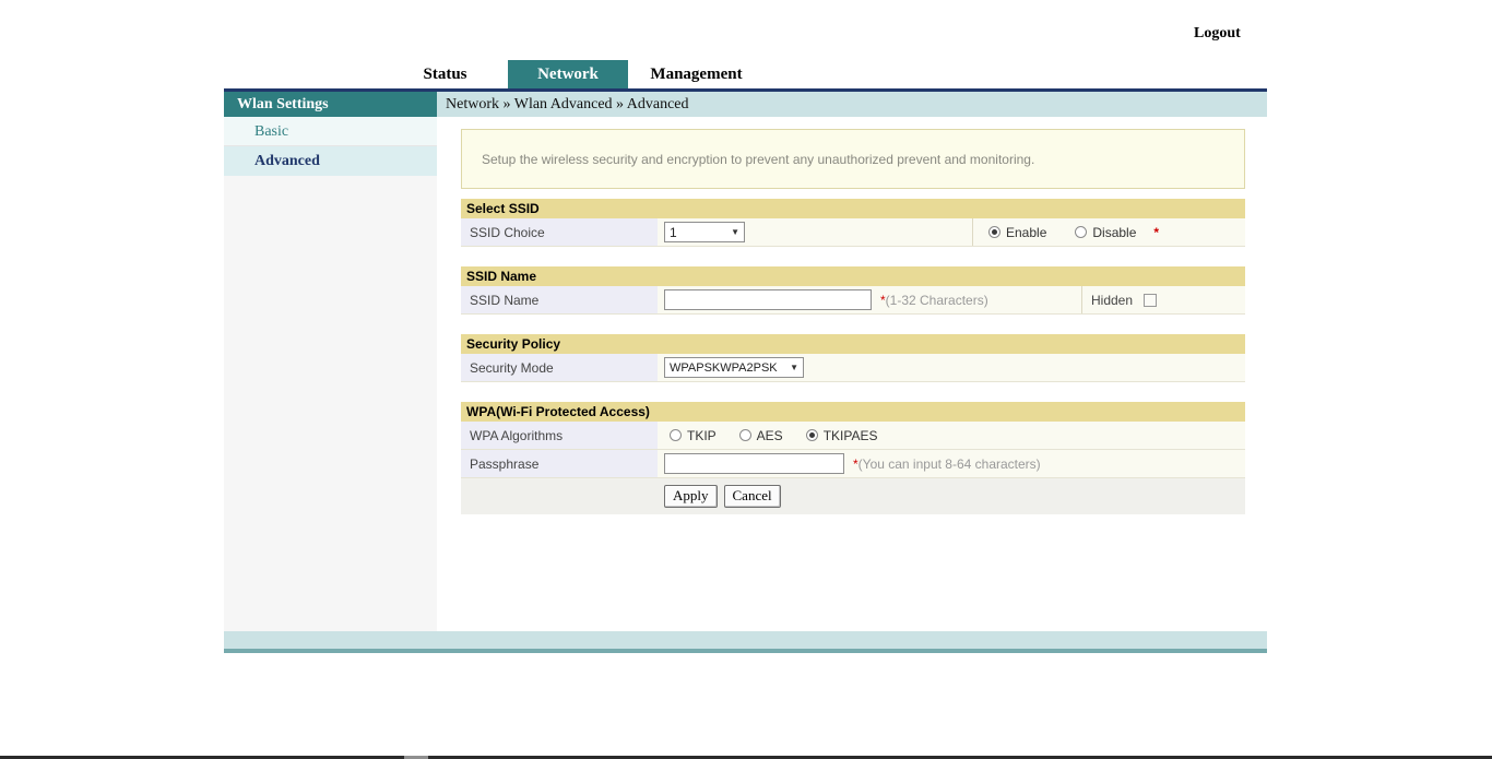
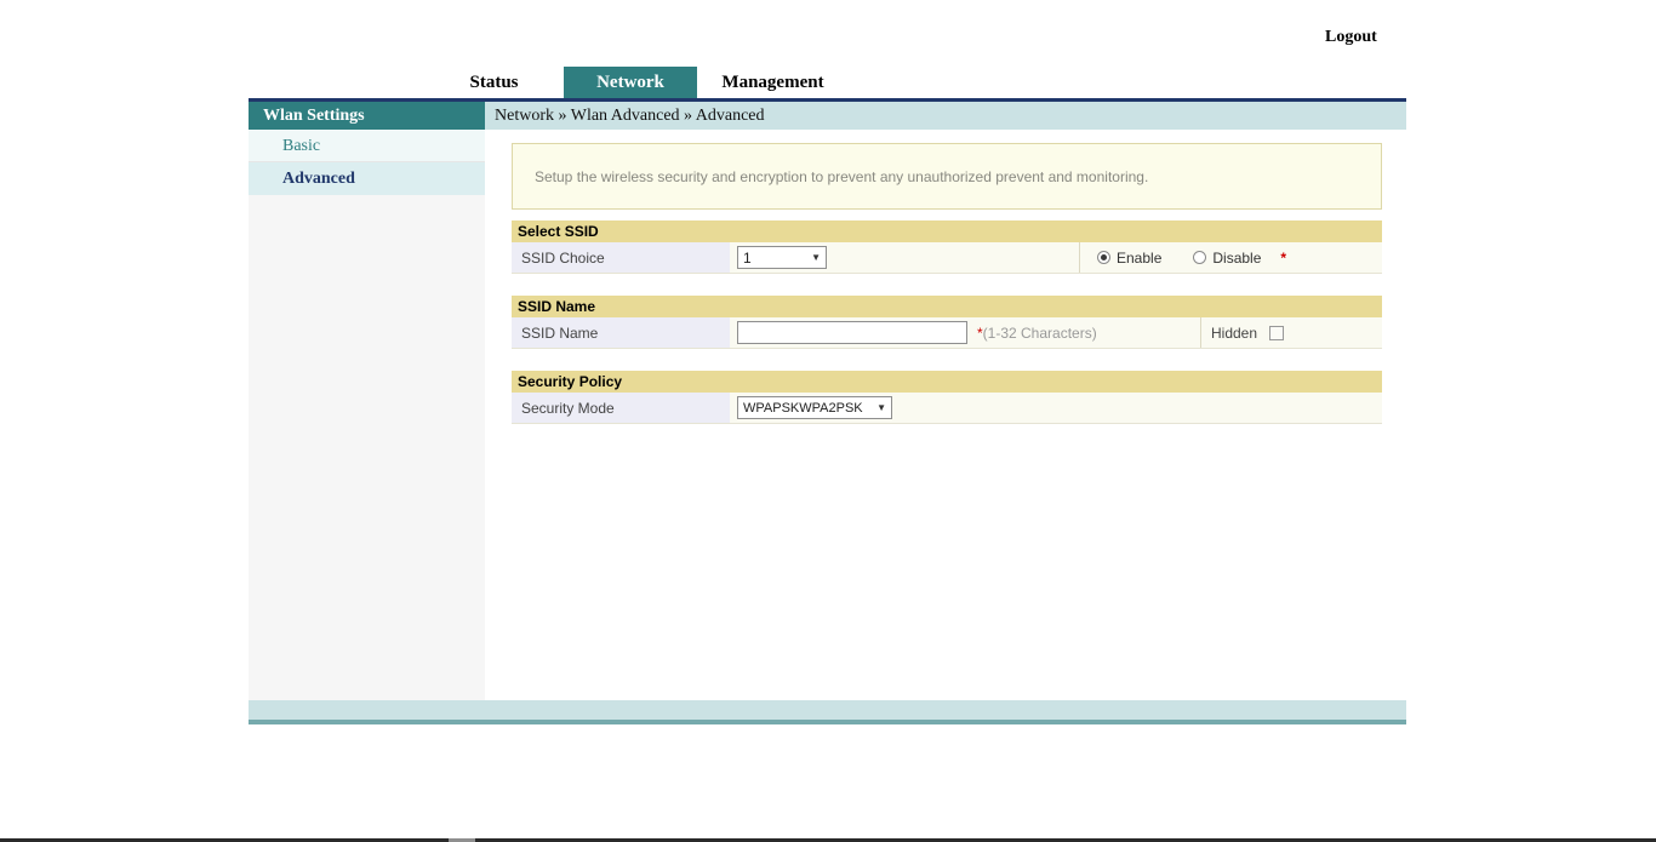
  Logout
  Status
  Network
  Management
  Wlan Settings
  Basic
  Advanced
  Network » Wlan Advanced » Advanced
  Setup the wireless security and encryption to prevent any unauthorized prevent and monitoring.
  Select SSID
  SSID Choice
  1
  ▼
  Enable
  Disable
  *
  SSID Name
  SSID Name
  *(1-32 Characters)
  Hidden
  Security Policy
  Security Mode
  WPAPSKWPA2PSK
  ▼
- WPA(Wi-Fi Protected Access)
- WPA Algorithms
- TKIP
- AES
- TKIPAES
- Passphrase
- *(You can input 8-64 characters)
- Apply
- Cancel
